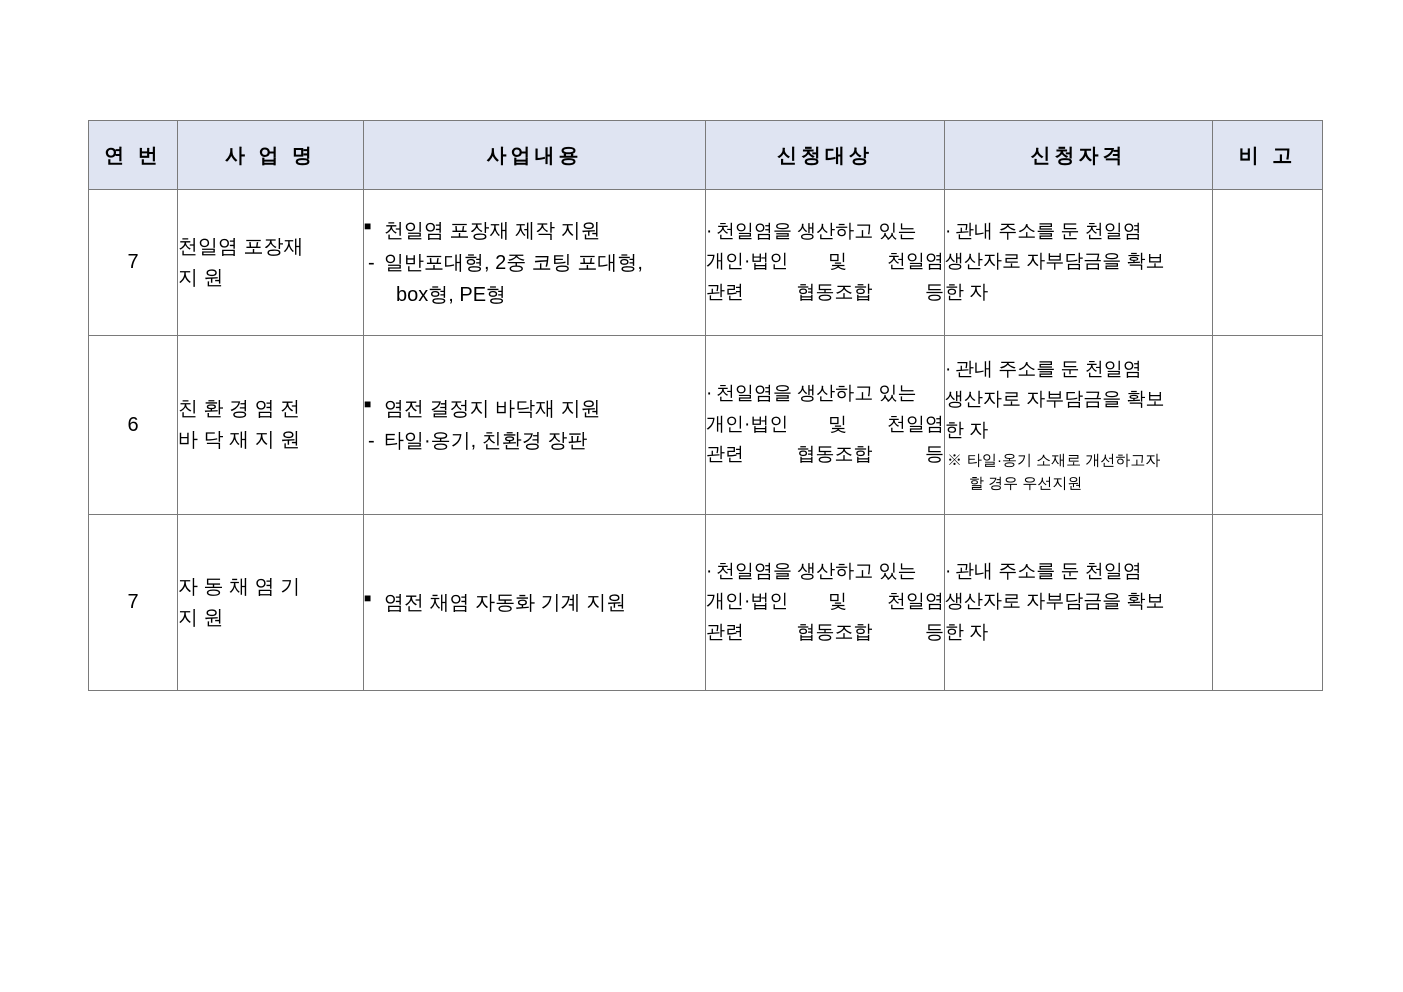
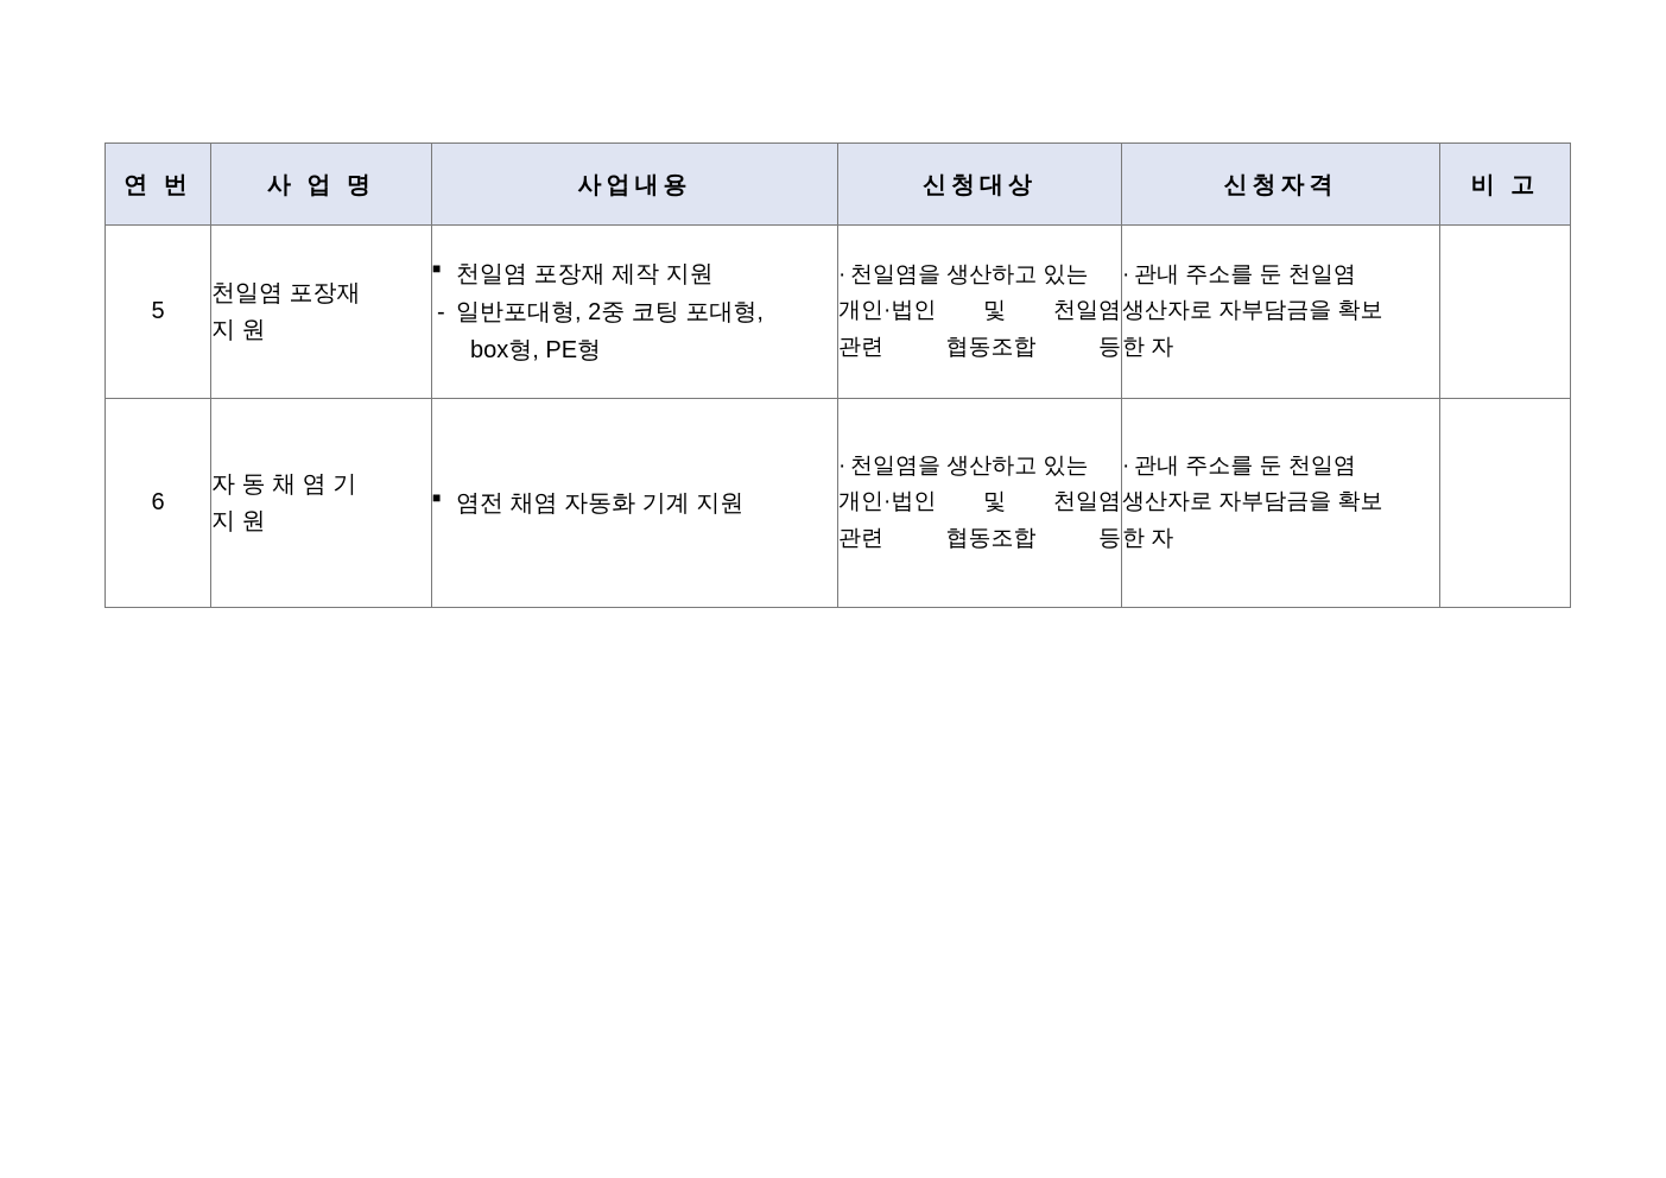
  연 번	사 업 명	사업내용	신청대상	신청자격	비 고
- 7	천일염 포장재 지 원	천일염 포장재 제작 지원 일반포대형, 2중 코팅 포대형, box형, PE형	천일염을 생산하고 있는 개인·법인 및 천일염 관련 협동조합 등	관내 주소를 둔 천일염 생산자로 자부담금을 확보 한 자
+ 5	천일염 포장재 지 원	천일염 포장재 제작 지원 일반포대형, 2중 코팅 포대형, box형, PE형	천일염을 생산하고 있는 개인·법인 및 천일염 관련 협동조합 등	관내 주소를 둔 천일염 생산자로 자부담금을 확보 한 자
- 6	친 환 경 염 전 바 닥 재 지 원	염전 결정지 바닥재 지원 타일·옹기, 친환경 장판	천일염을 생산하고 있는 개인·법인 및 천일염 관련 협동조합 등	관내 주소를 둔 천일염 생산자로 자부담금을 확보 한 자 타일·옹기 소재로 개선하고자 할 경우 우선지원
- 7	자 동 채 염 기 지 원	염전 채염 자동화 기계 지원	천일염을 생산하고 있는 개인·법인 및 천일염 관련 협동조합 등	관내 주소를 둔 천일염 생산자로 자부담금을 확보 한 자
+ 6	자 동 채 염 기 지 원	염전 채염 자동화 기계 지원	천일염을 생산하고 있는 개인·법인 및 천일염 관련 협동조합 등	관내 주소를 둔 천일염 생산자로 자부담금을 확보 한 자
